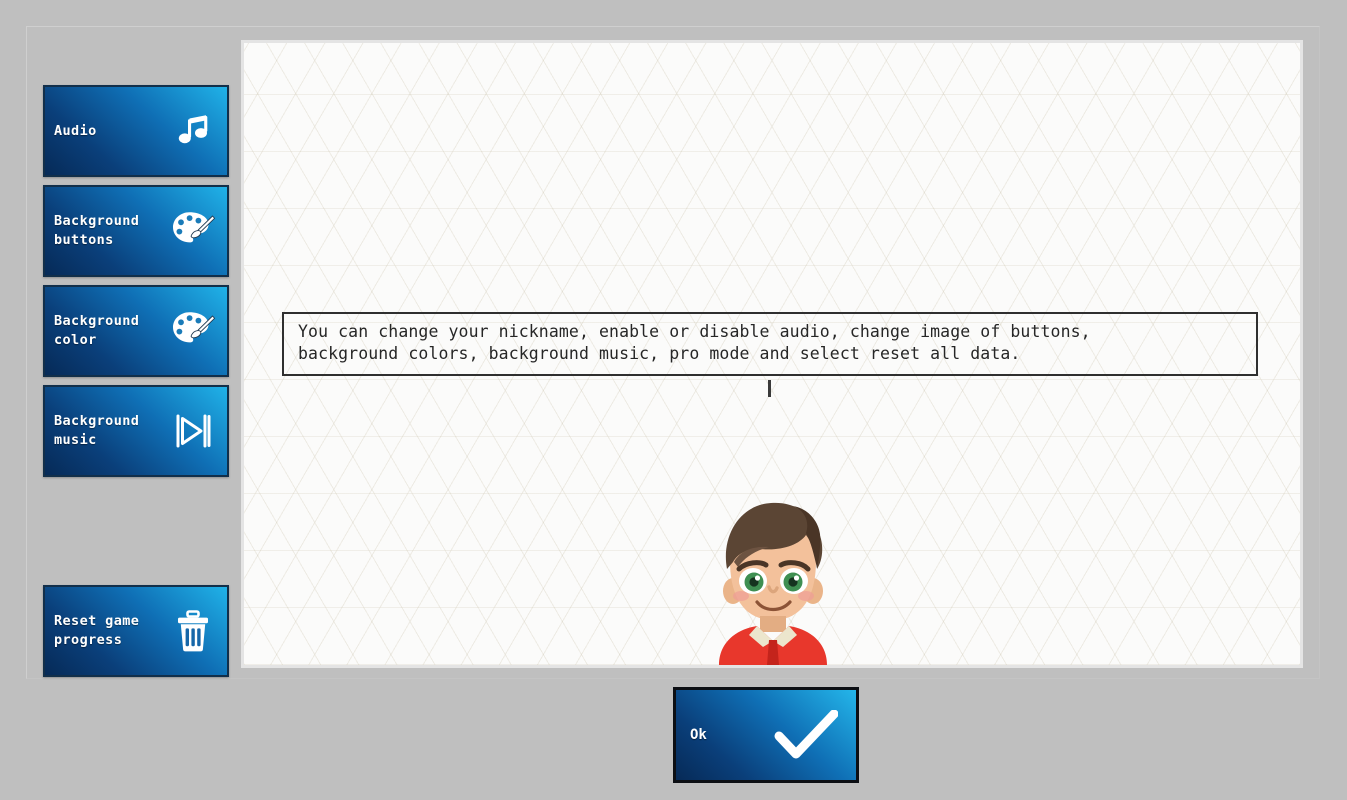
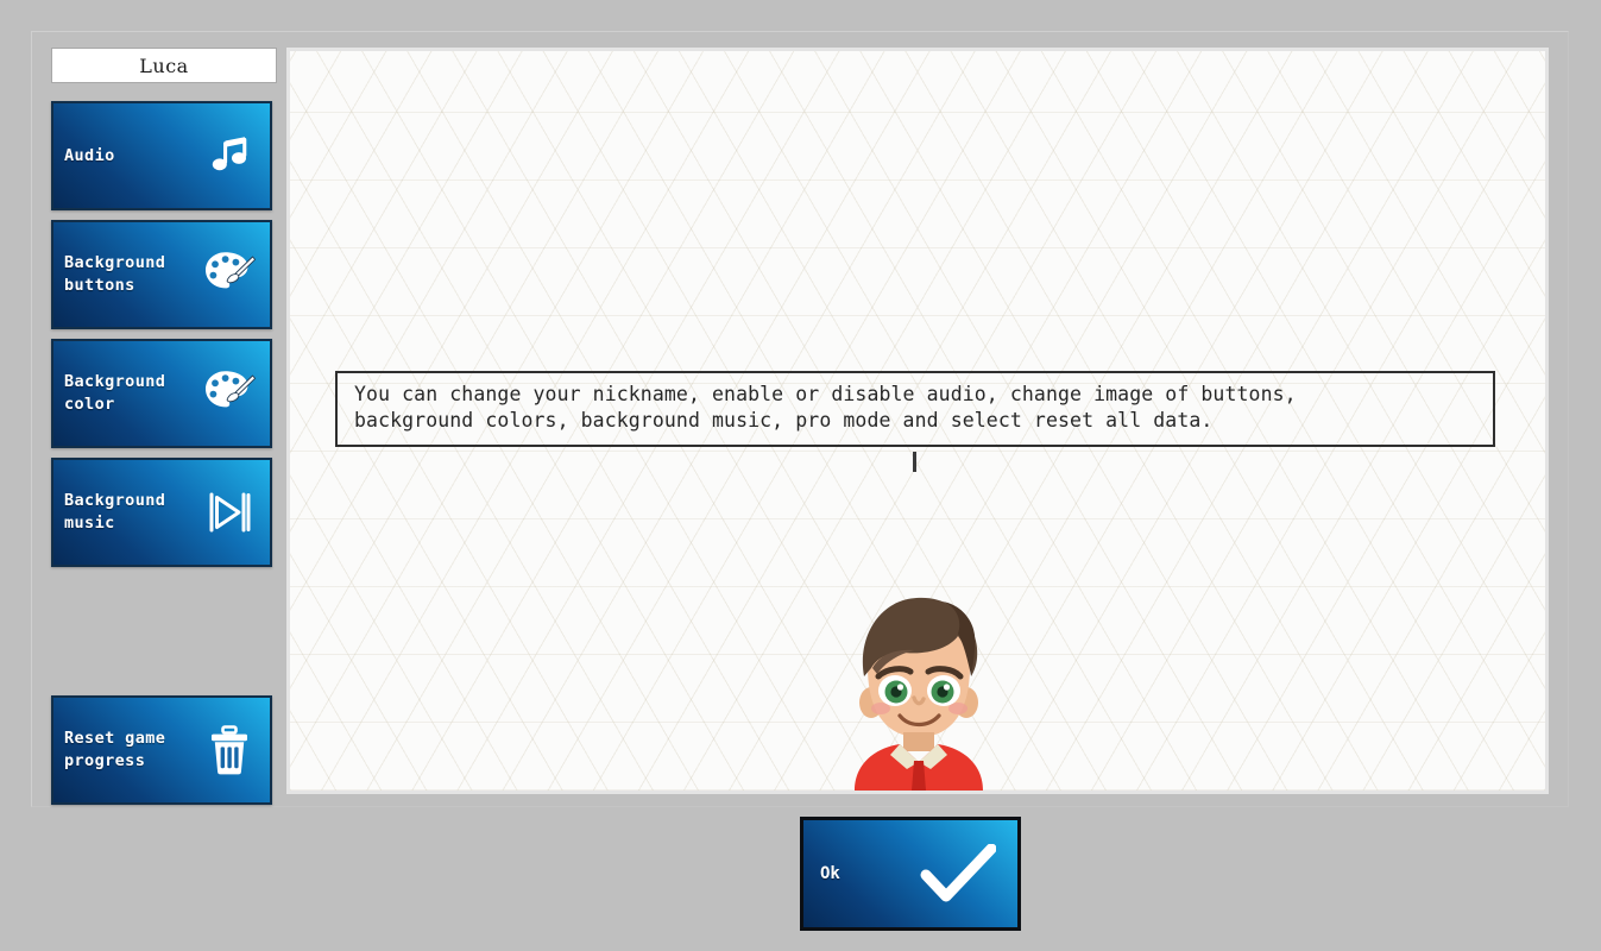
+ Luca
  Audio
  Background
  buttons
  Background
  color
  Background
  music
  Reset game
  progress
  You can change your nickname, enable or disable audio, change image of buttons,
  background colors, background music, pro mode and select reset all data.
  Ok
